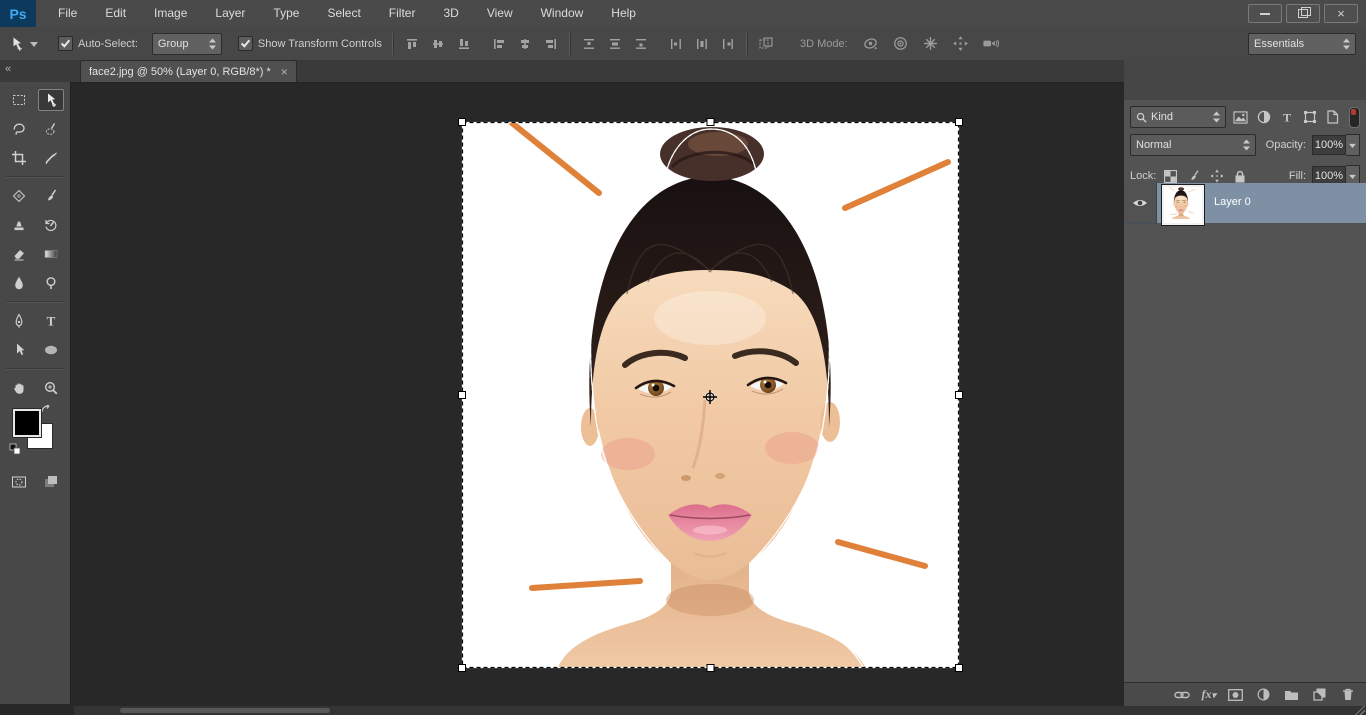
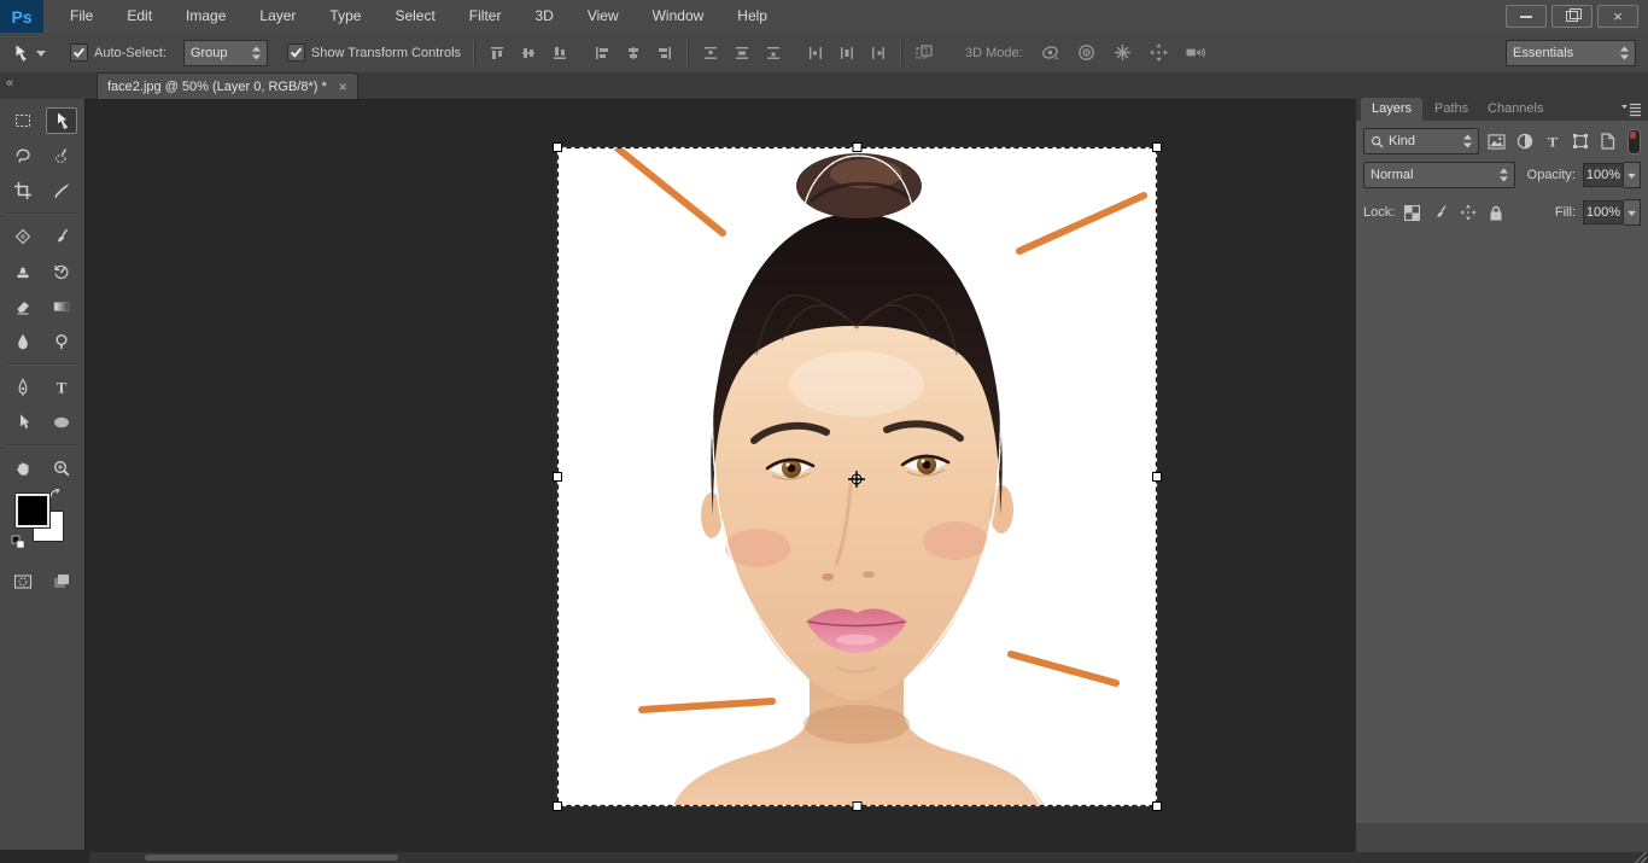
  Ps
  File
  Edit
  Image
  Layer
  Type
  Select
  Filter
  3D
  View
  Window
  Help
  ×
  Auto-Select:
  Group
  Show Transform Controls
  3D Mode:
  Essentials
  «
  face2.jpg @ 50% (Layer 0, RGB/8*) *
  ×
  T
+ Layers
+ Paths
+ Channels
  Kind
  T
  Normal
  Opacity:
  100%
  Lock:
  Fill:
  100%
- Layer 0
- fx▾
